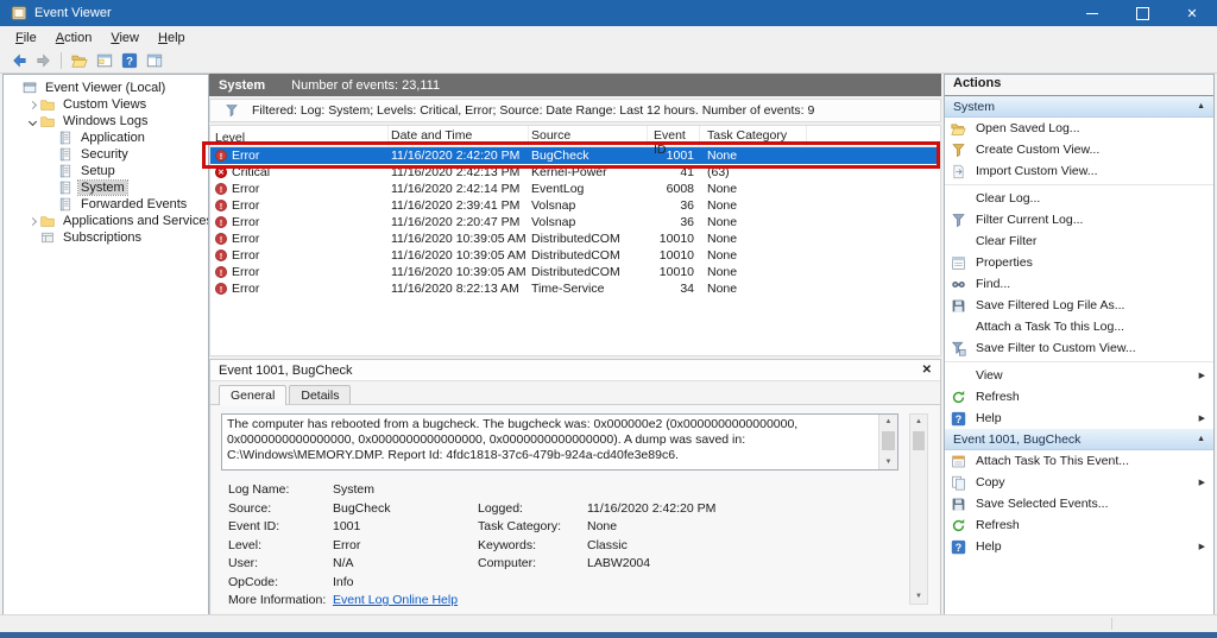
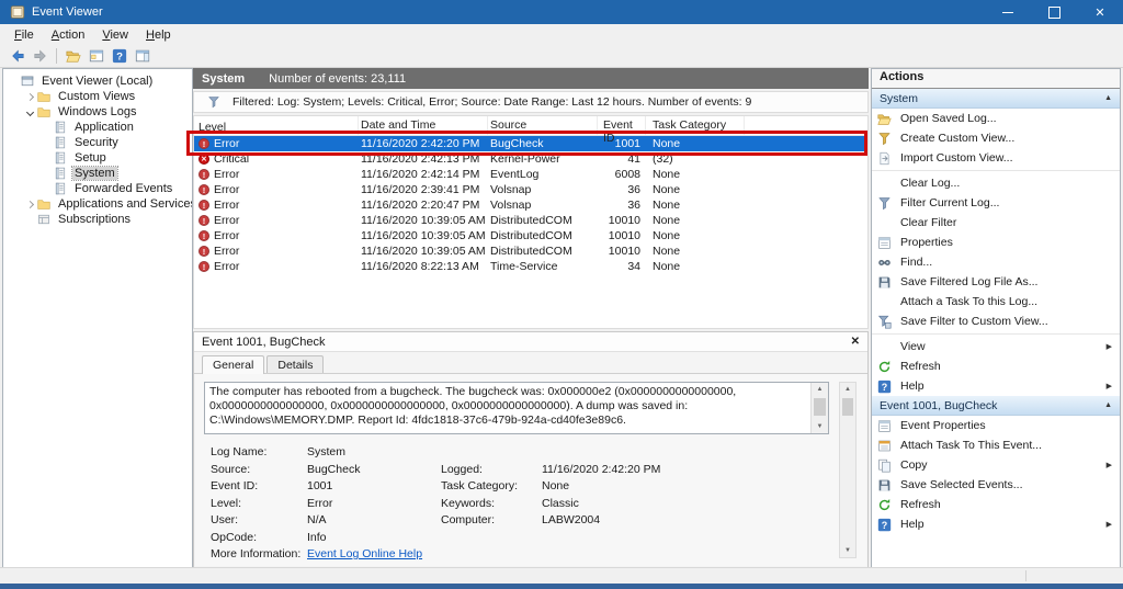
  Event Viewer
  ✕
  File
  Action
  View
  Help
  ?
  Event Viewer (Local)
  Custom Views
  Windows Logs
  Application
  Security
  Setup
  System
  Forwarded Events
  Applications and Service
  Subscriptions
  System
  Number of events: 23,111
  Filtered: Log: System; Levels: Critical, Error; Source: Date Range: Last 12 hours. Number of events: 9
  Level
  Date and Time
  Source
  Event ID
  Task Category
  !
  Error
  11/16/2020 2:42:20 PM
  BugCheck
  1001
  None
  Critical
  11/16/2020 2:42:13 PM
  Kernel-Power
  41
- (63)
+ (32)
  !
  Error
  11/16/2020 2:42:14 PM
  EventLog
  6008
  None
  !
  Error
  11/16/2020 2:39:41 PM
  Volsnap
  36
  None
  !
  Error
  11/16/2020 2:20:47 PM
  Volsnap
  36
  None
  !
  Error
  11/16/2020 10:39:05 AM
  DistributedCOM
  10010
  None
  !
  Error
  11/16/2020 10:39:05 AM
  DistributedCOM
  10010
  None
  !
  Error
  11/16/2020 10:39:05 AM
  DistributedCOM
  10010
  None
  !
  Error
  11/16/2020 8:22:13 AM
  Time-Service
  34
  None
  Event 1001, BugCheck
  ✕
  General
  Details
  The computer has rebooted from a bugcheck. The bugcheck was: 0x000000e2 (0x0000000000000000, 0x0000000000000000, 0x0000000000000000, 0x0000000000000000). A dump was saved in: C:\Windows\MEMORY.DMP. Report Id: 4fdc1818-37c6-479b-924a-cd40fe3e89c6.
  Log Name:
  System
  Source:
  BugCheck
  Logged:
  11/16/2020 2:42:20 PM
  Event ID:
  1001
  Task Category:
  None
  Level:
  Error
  Keywords:
  Classic
  User:
  N/A
  Computer:
  LABW2004
  OpCode:
  Info
  More Information:
  Event Log Online Help
  Actions
  System
  Open Saved Log...
  Create Custom View...
  Import Custom View...
  Clear Log...
  Filter Current Log...
  Clear Filter
  Properties
  Find...
  Save Filtered Log File As...
  Attach a Task To this Log...
  Save Filter to Custom View...
  View
  Refresh
  ?
  Help
  Event 1001, BugCheck
+ Event Properties
  Attach Task To This Event...
  Copy
  Save Selected Events...
  Refresh
  ?
  Help
